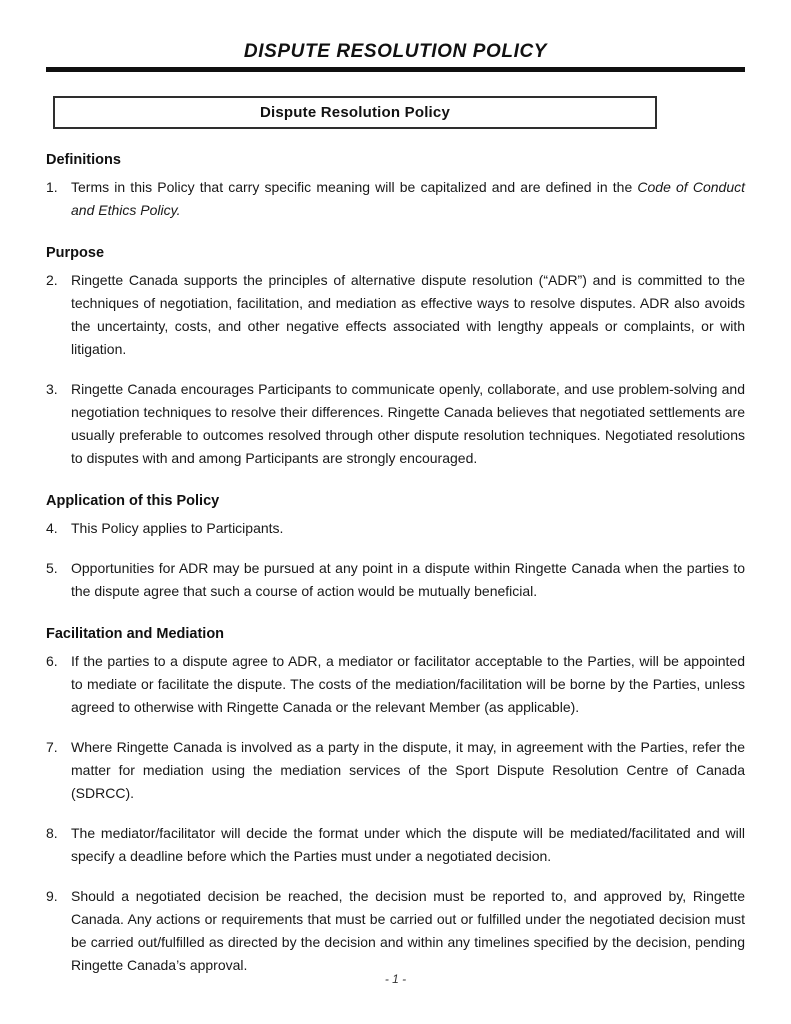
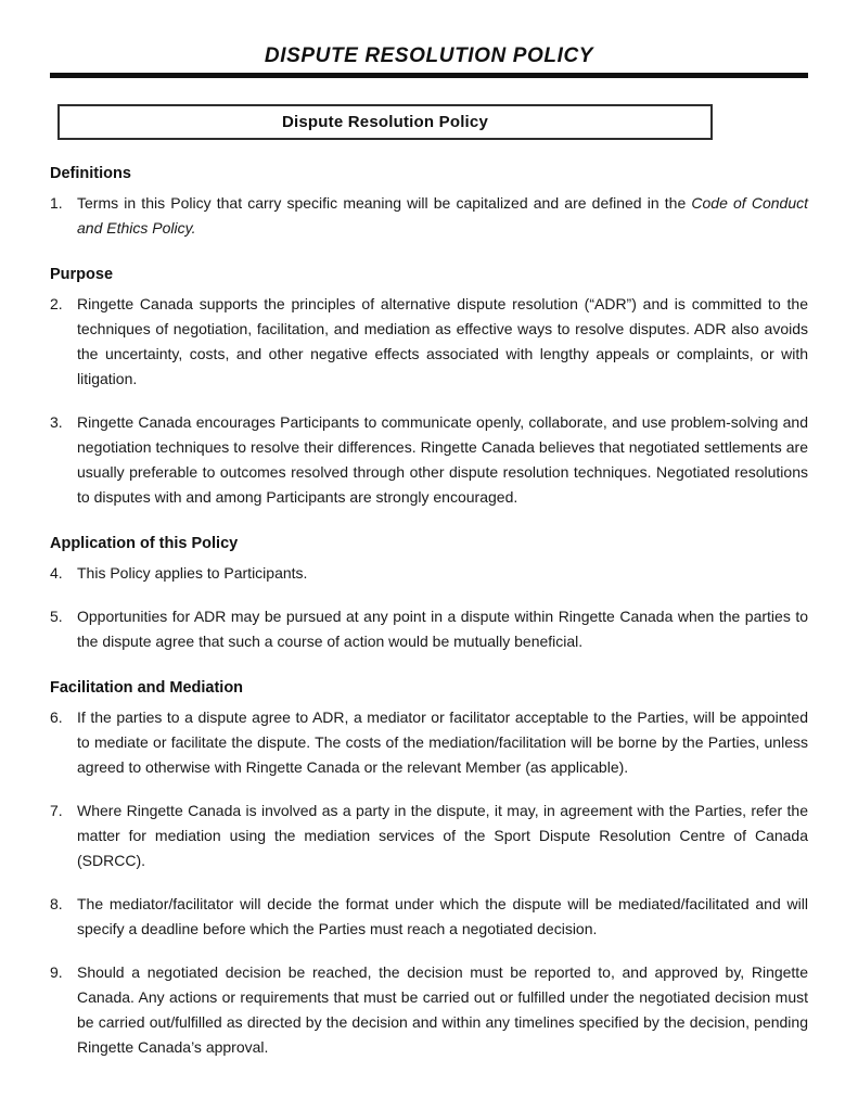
  DISPUTE RESOLUTION POLICY
  Dispute Resolution Policy
  Definitions
  1.
  Terms in this Policy that carry specific meaning will be capitalized and are defined in the Code of Conduct and Ethics Policy.
  Purpose
  2.
  Ringette Canada supports the principles of alternative dispute resolution (“ADR”) and is committed to the techniques of negotiation, facilitation, and mediation as effective ways to resolve disputes. ADR also avoids the uncertainty, costs, and other negative effects associated with lengthy appeals or complaints, or with litigation.
  3.
  Ringette Canada encourages Participants to communicate openly, collaborate, and use problem-solving and negotiation techniques to resolve their differences. Ringette Canada believes that negotiated settlements are usually preferable to outcomes resolved through other dispute resolution techniques. Negotiated resolutions to disputes with and among Participants are strongly encouraged.
  Application of this Policy
  4.
  This Policy applies to Participants.
  5.
  Opportunities for ADR may be pursued at any point in a dispute within Ringette Canada when the parties to the dispute agree that such a course of action would be mutually beneficial.
  Facilitation and Mediation
  6.
  If the parties to a dispute agree to ADR, a mediator or facilitator acceptable to the Parties, will be appointed to mediate or facilitate the dispute. The costs of the mediation/facilitation will be borne by the Parties, unless agreed to otherwise with Ringette Canada or the relevant Member (as applicable).
  7.
  Where Ringette Canada is involved as a party in the dispute, it may, in agreement with the Parties, refer the matter for mediation using the mediation services of the Sport Dispute Resolution Centre of Canada (SDRCC).
  8.
- The mediator/facilitator will decide the format under which the dispute will be mediated/facilitated and will specify a deadline before which the Parties must under a negotiated decision.
+ The mediator/facilitator will decide the format under which the dispute will be mediated/facilitated and will specify a deadline before which the Parties must reach a negotiated decision.
  9.
  Should a negotiated decision be reached, the decision must be reported to, and approved by, Ringette Canada. Any actions or requirements that must be carried out or fulfilled under the negotiated decision must be carried out/fulfilled as directed by the decision and within any timelines specified by the decision, pending Ringette Canada’s approval.
- - 1 -
